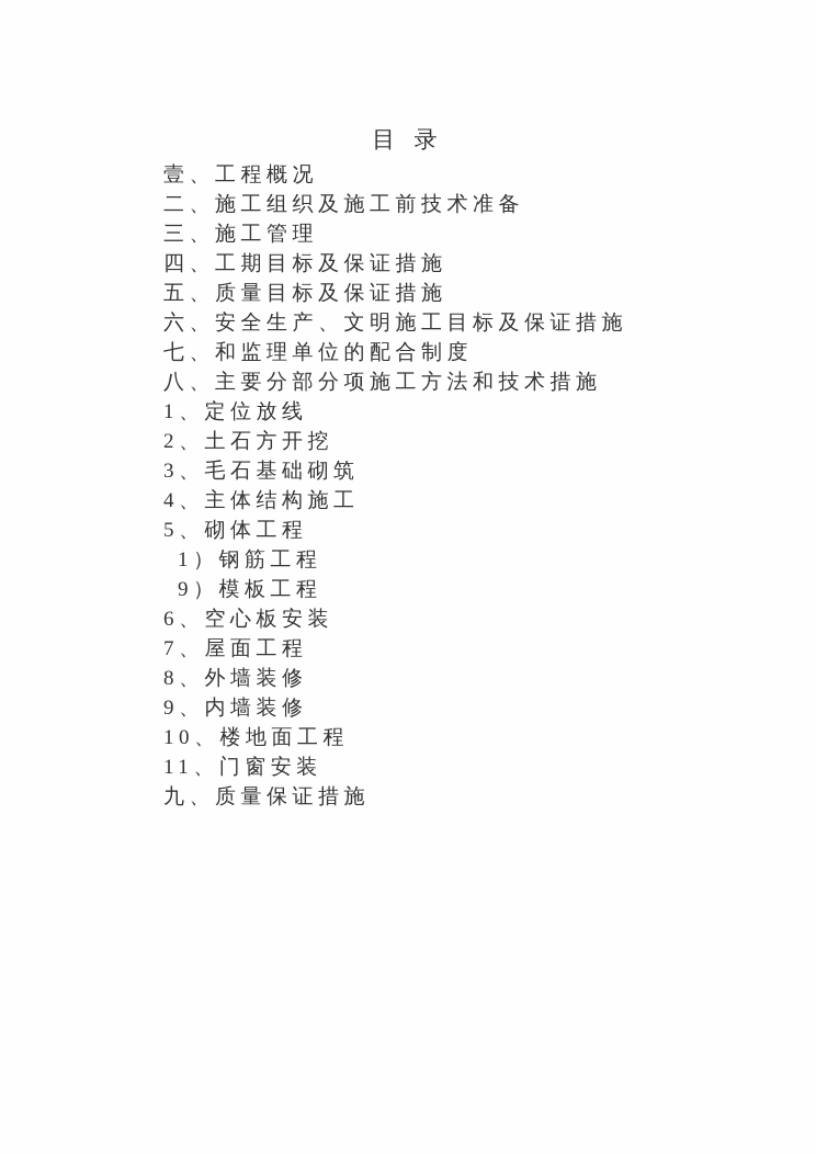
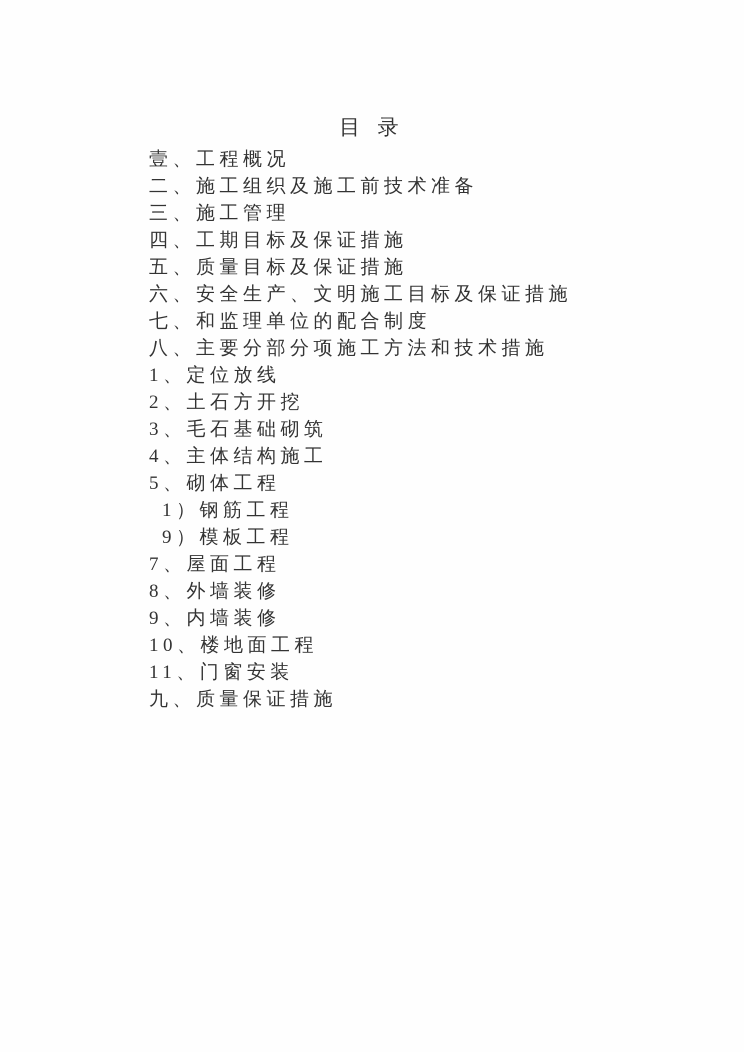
  目 录
  壹、工程概况
  二、施工组织及施工前技术准备
  三、施工管理
  四、工期目标及保证措施
  五、质量目标及保证措施
  六、安全生产、文明施工目标及保证措施
  七、和监理单位的配合制度
  八、主要分部分项施工方法和技术措施
  1、定位放线
  2、土石方开挖
  3、毛石基础砌筑
  4、主体结构施工
  5、砌体工程
  1）钢筋工程
  9）模板工程
- 6、空心板安装
  7、屋面工程
  8、外墙装修
  9、内墙装修
  10、楼地面工程
  11、门窗安装
  九、质量保证措施
